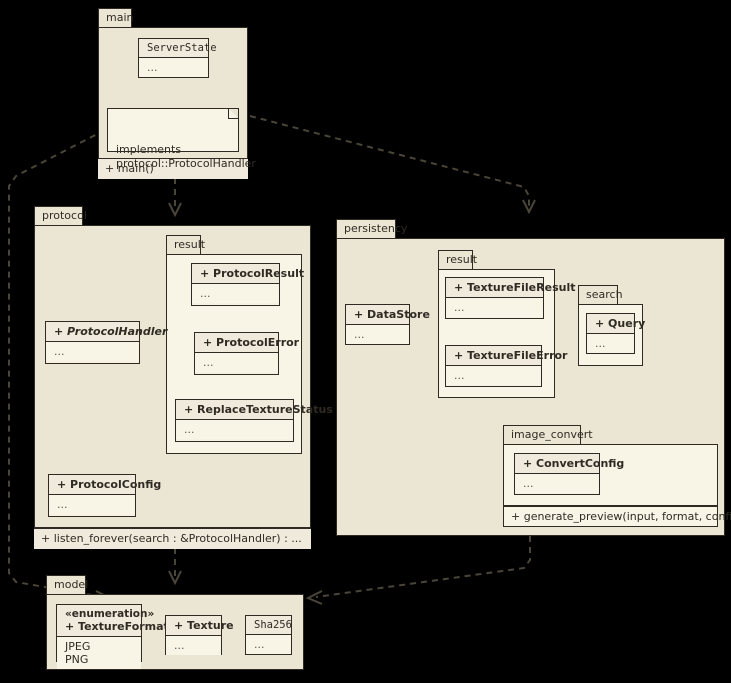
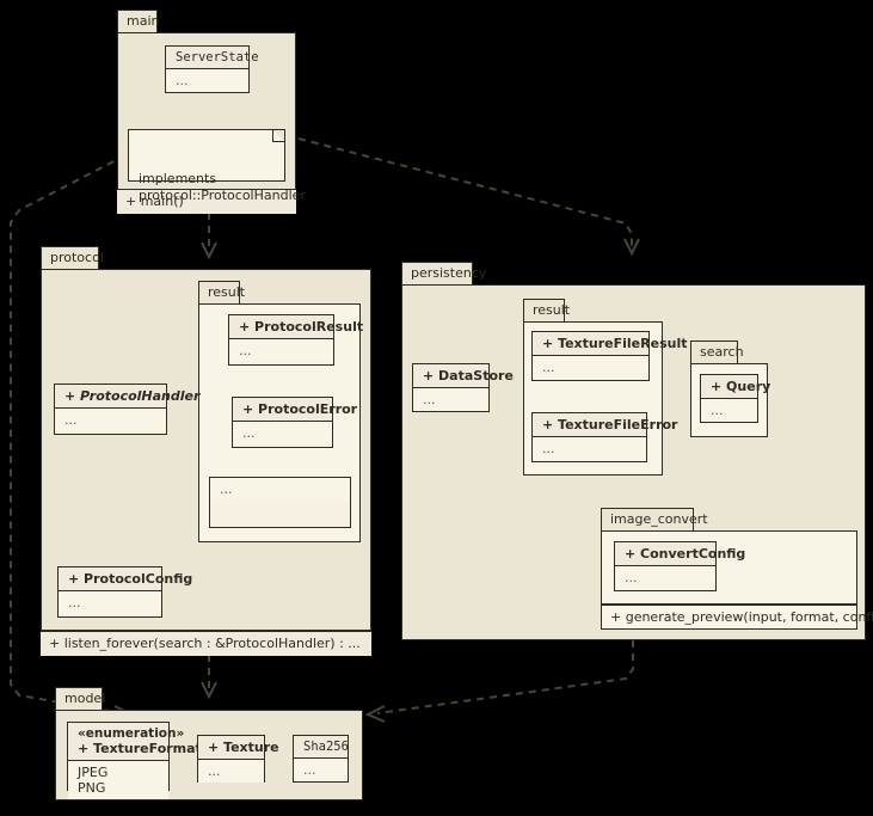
  main
  ServerState
  ...
  implements
  protocol::ProtocolHandler
  protocol
  + listen_forever(search : &ProtocolHandler) : ...
  result
  + ProtocolResult
  ...
  + ProtocolError
  ...
- + ReplaceTextureStatus
  ...
  + ProtocolHandler
  ...
  + ProtocolConfig
  ...
  persistency
  + DataStore
  ...
  result
  + TextureFileResult
  ...
  + TextureFileError
  ...
  search
  + Query
  ...
  image_convert
  + generate_preview(input, format, conf
  + ConvertConfig
  ...
  model
  «enumeration»
  + TextureForma
  JPEG
  PNG
  + Texture
  ...
  Sha256
  ...
